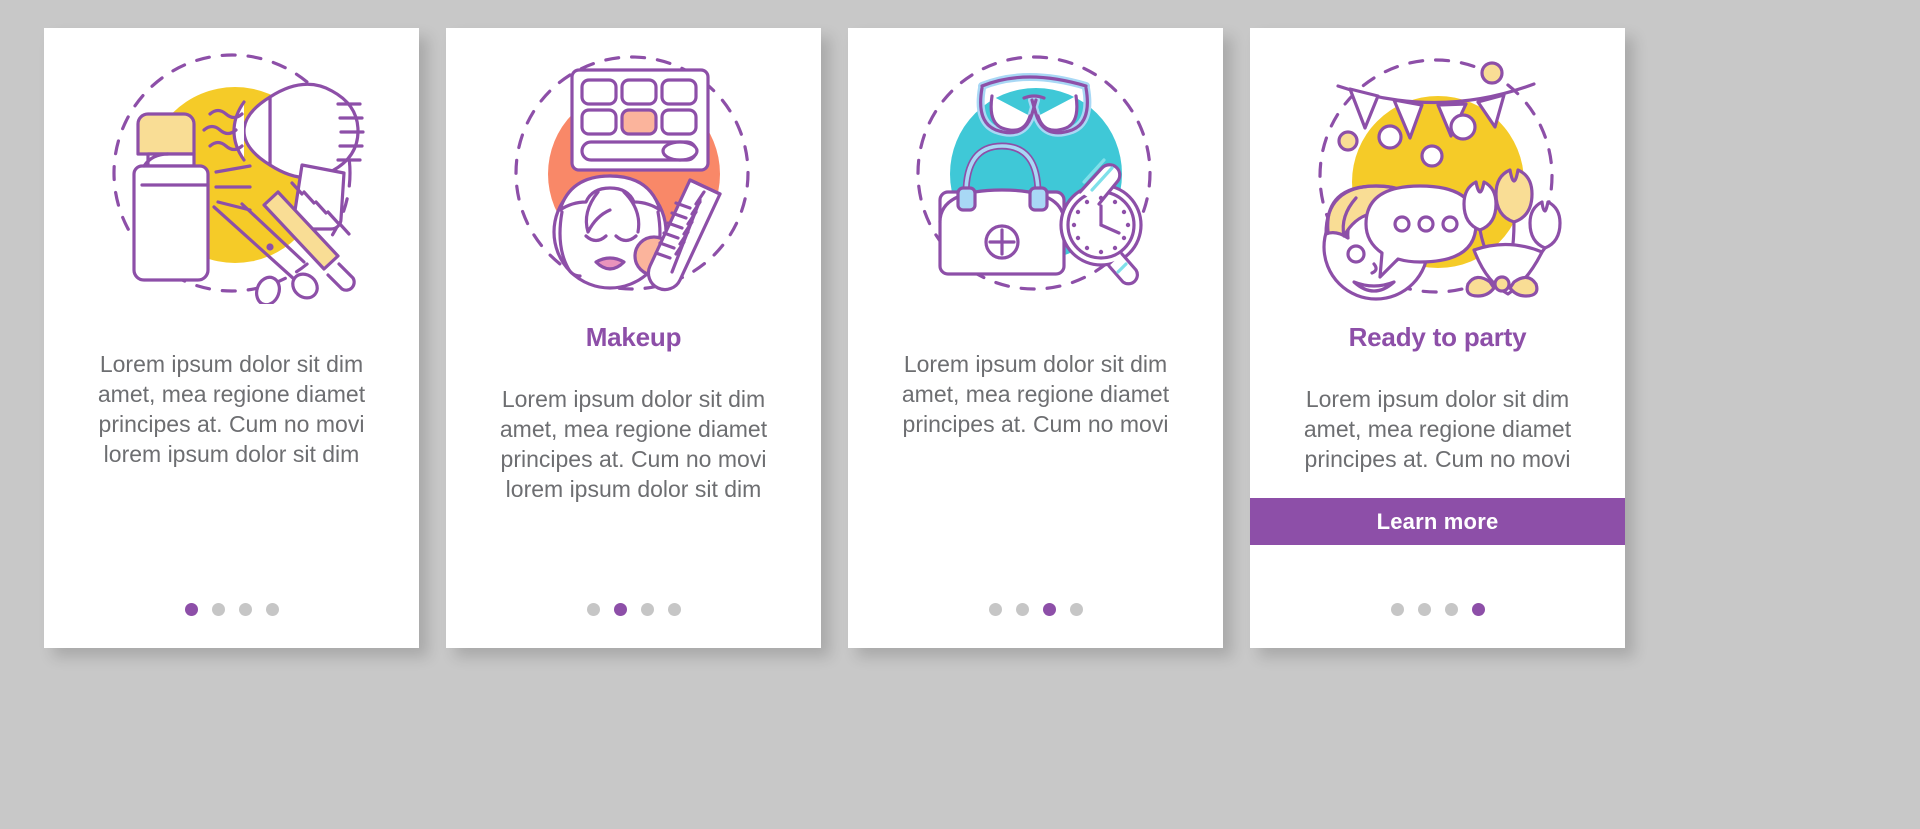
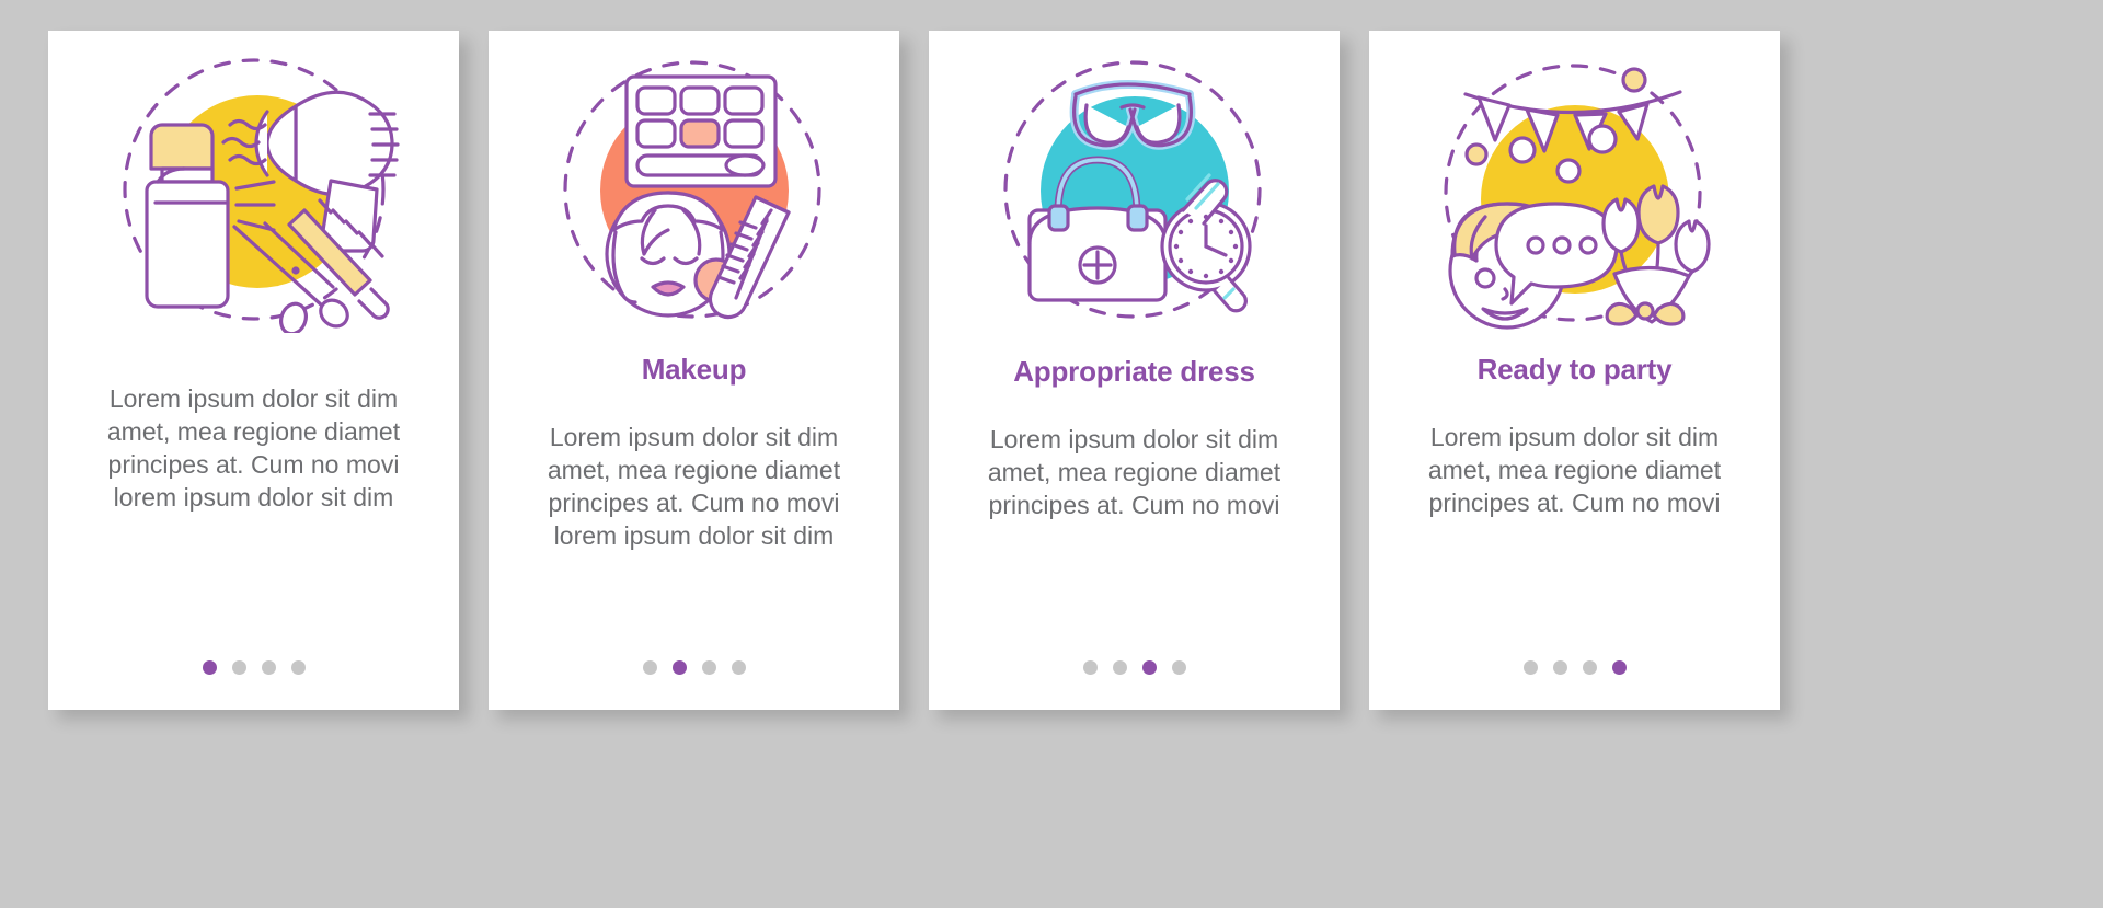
  Lorem ipsum dolor sit dim amet, mea regione diamet principes at. Cum no movi lorem ipsum dolor sit dim
  Makeup
  Lorem ipsum dolor sit dim amet, mea regione diamet principes at. Cum no movi lorem ipsum dolor sit dim
+ Appropriate dress
  Lorem ipsum dolor sit dim amet, mea regione diamet principes at. Cum no movi
  Ready to party
  Lorem ipsum dolor sit dim amet, mea regione diamet principes at. Cum no movi
- Learn more
